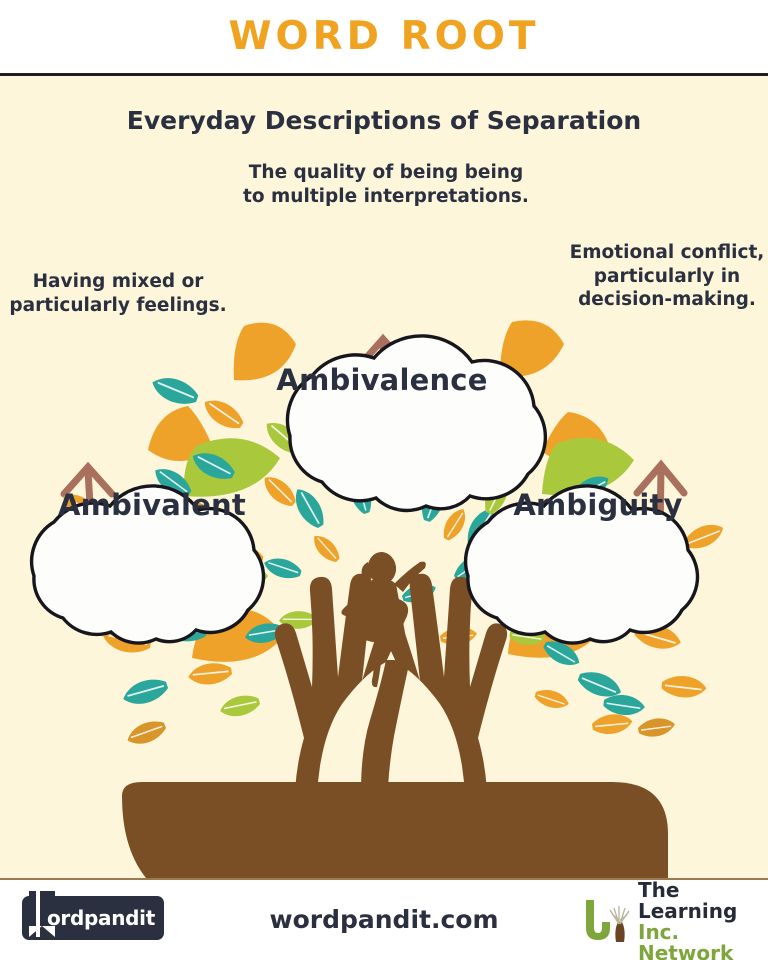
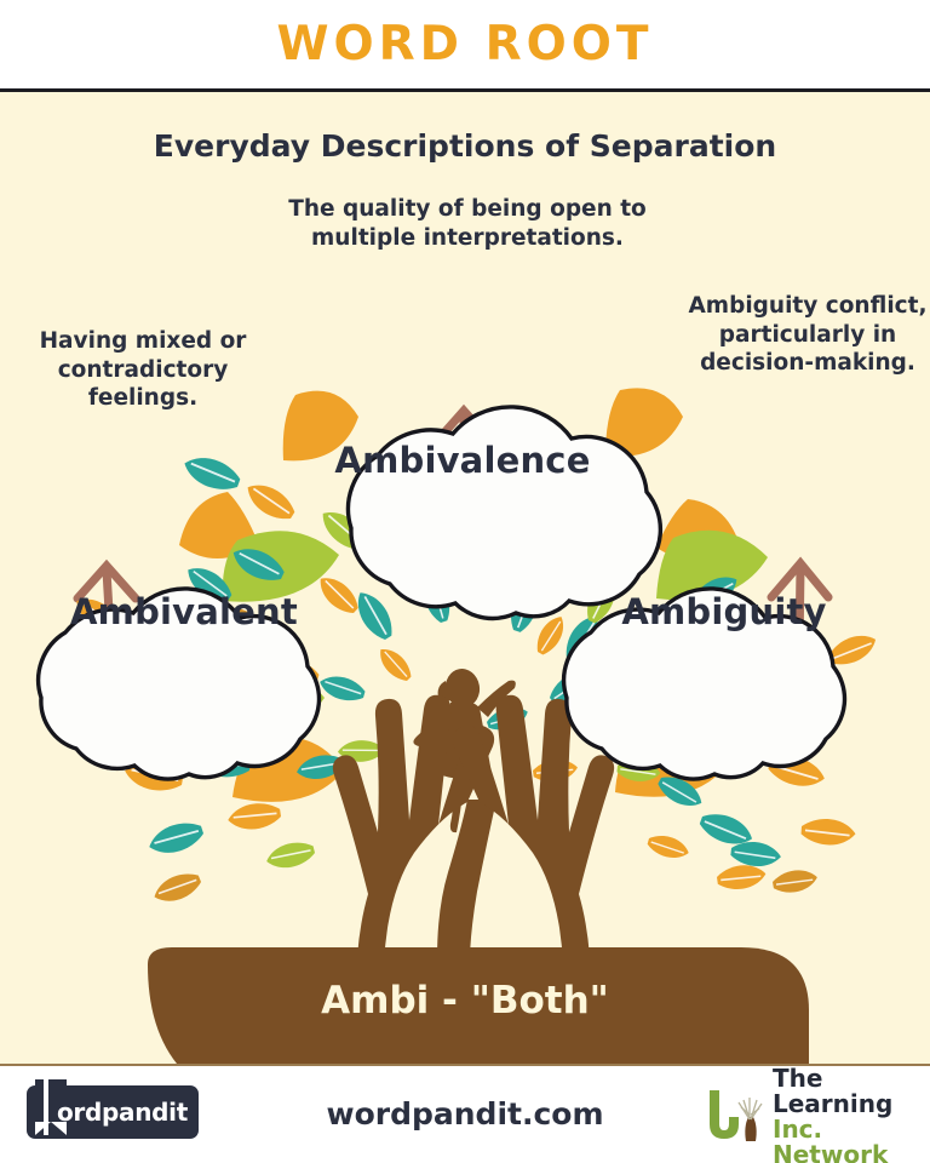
  WORD ROOT
  Everyday Descriptions of Separation
- The quality of being being to multiple interpretations.
+ The quality of being open to multiple interpretations.
- Having mixed or particularly feelings.
+ Having mixed or contradictory feelings.
- Emotional conflict, particularly in decision-making.
+ Ambiguity conflict, particularly in decision-making.
  Ambivalence
  Ambivalent
  Ambiguity
+ Ambi - "Both"
  ordpandit
  wordpandit.com
  The Learning
  Inc. Network
